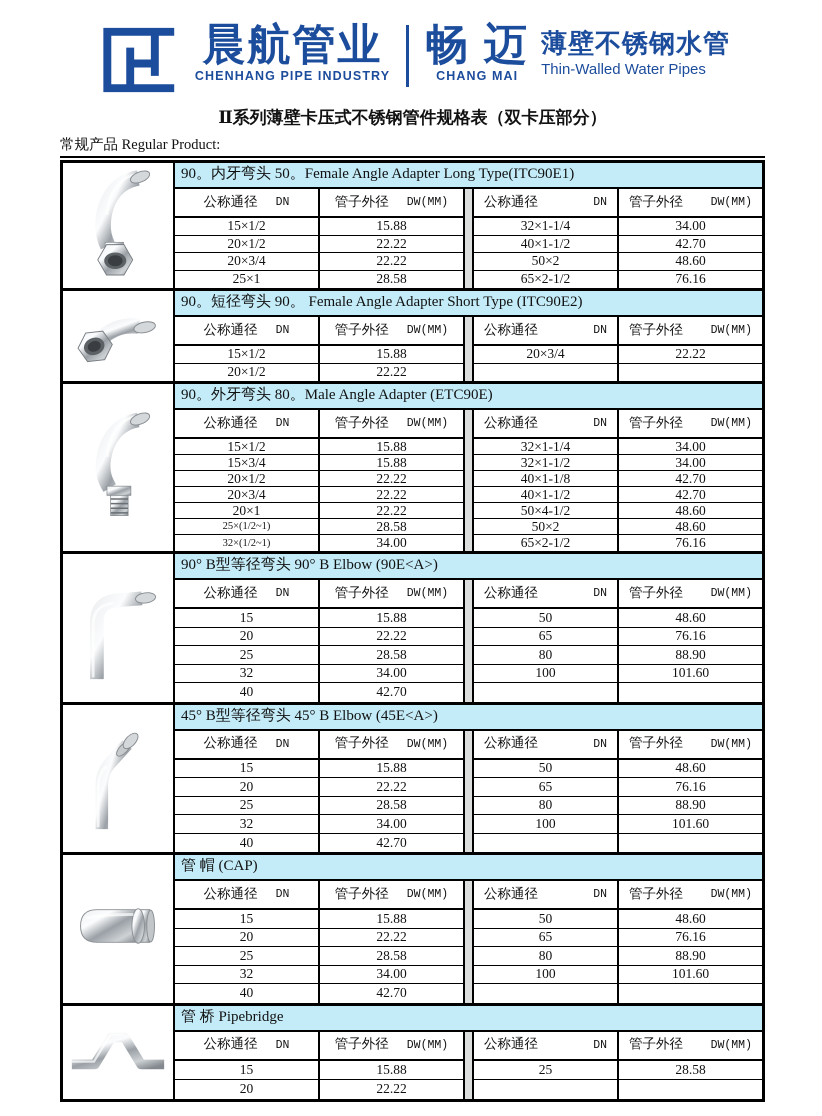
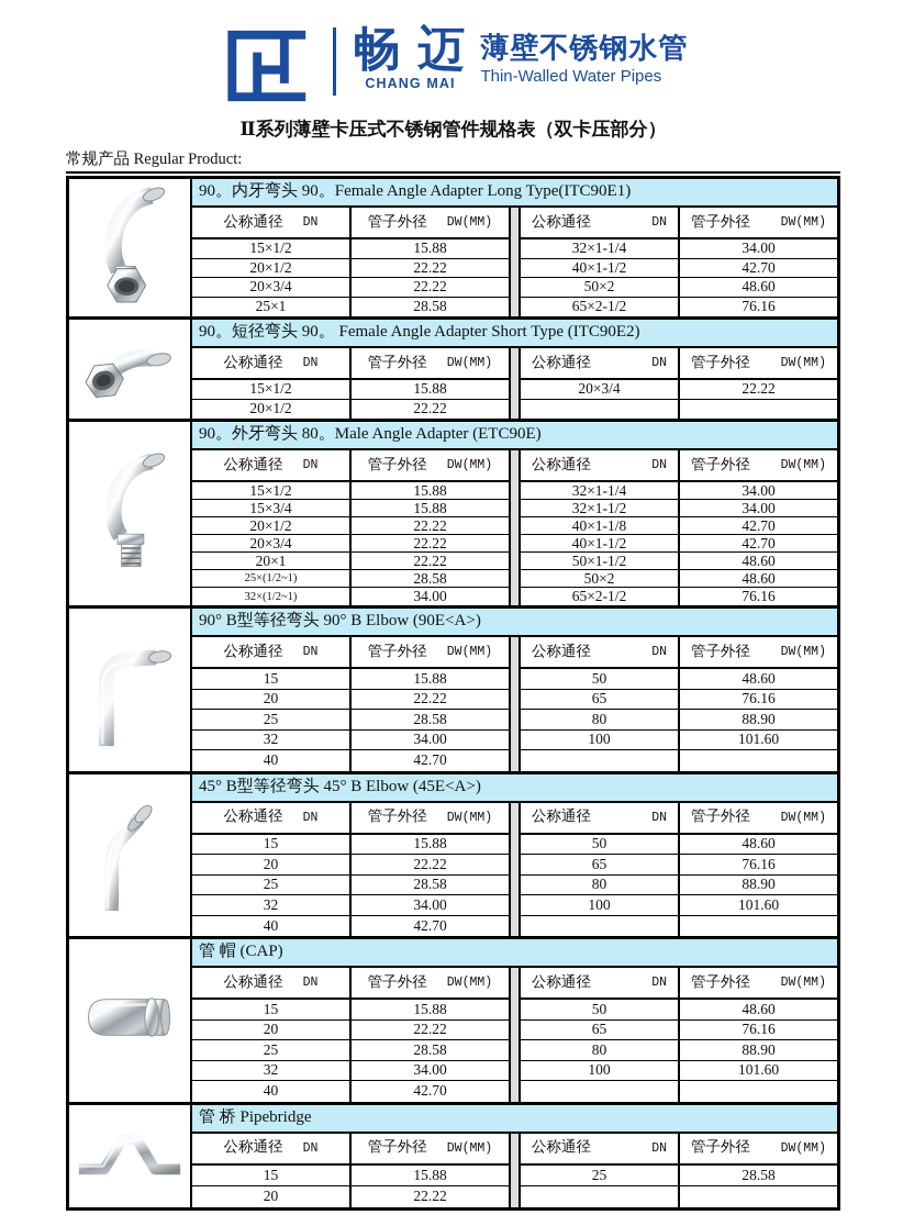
- 晨航管业
- CHENHANG PIPE INDUSTRY
  畅 迈
  CHANG MAI
  薄壁不锈钢水管
  Thin-Walled Water Pipes
  Ⅱ系列薄壁卡压式不锈钢管件规格表（双卡压部分）
  常规产品 Regular Product:
- 90。内牙弯头 50。Female Angle Adapter Long Type(ITC90E1)
+ 90。内牙弯头 90。Female Angle Adapter Long Type(ITC90E1)
  公称通径
  DN
  管子外径
  DW(MM)
  15×1/2
  15.88
  20×1/2
  22.22
  20×3/4
  22.22
  25×1
  28.58
  公称通径
  DN
  管子外径
  DW(MM)
  32×1-1/4
  34.00
  40×1-1/2
  42.70
  50×2
  48.60
  65×2-1/2
  76.16
  90。短径弯头 90。 Female Angle Adapter Short Type (ITC90E2)
  公称通径
  DN
  管子外径
  DW(MM)
  15×1/2
  15.88
  20×1/2
  22.22
  公称通径
  DN
  管子外径
  DW(MM)
  20×3/4
  22.22
  90。外牙弯头 80。Male Angle Adapter (ETC90E)
  公称通径
  DN
  管子外径
  DW(MM)
  15×1/2
  15.88
  15×3/4
  15.88
  20×1/2
  22.22
  20×3/4
  22.22
  20×1
  22.22
  25×(1/2~1)
  28.58
  32×(1/2~1)
  34.00
  公称通径
  DN
  管子外径
  DW(MM)
  32×1-1/4
  34.00
  32×1-1/2
  34.00
  40×1-1/8
  42.70
  40×1-1/2
  42.70
- 50×4-1/2
+ 50×1-1/2
  48.60
  50×2
  48.60
  65×2-1/2
  76.16
  90° B型等径弯头 90° B Elbow (90E<A>)
  公称通径
  DN
  管子外径
  DW(MM)
  15
  15.88
  20
  22.22
  25
  28.58
  32
  34.00
  40
  42.70
  公称通径
  DN
  管子外径
  DW(MM)
  50
  48.60
  65
  76.16
  80
  88.90
  100
  101.60
  45° B型等径弯头 45° B Elbow (45E<A>)
  公称通径
  DN
  管子外径
  DW(MM)
  15
  15.88
  20
  22.22
  25
  28.58
  32
  34.00
  40
  42.70
  公称通径
  DN
  管子外径
  DW(MM)
  50
  48.60
  65
  76.16
  80
  88.90
  100
  101.60
  管 帽 (CAP)
  公称通径
  DN
  管子外径
  DW(MM)
  15
  15.88
  20
  22.22
  25
  28.58
  32
  34.00
  40
  42.70
  公称通径
  DN
  管子外径
  DW(MM)
  50
  48.60
  65
  76.16
  80
  88.90
  100
  101.60
  管 桥 Pipebridge
  公称通径
  DN
  管子外径
  DW(MM)
  15
  15.88
  20
  22.22
  公称通径
  DN
  管子外径
  DW(MM)
  25
  28.58
